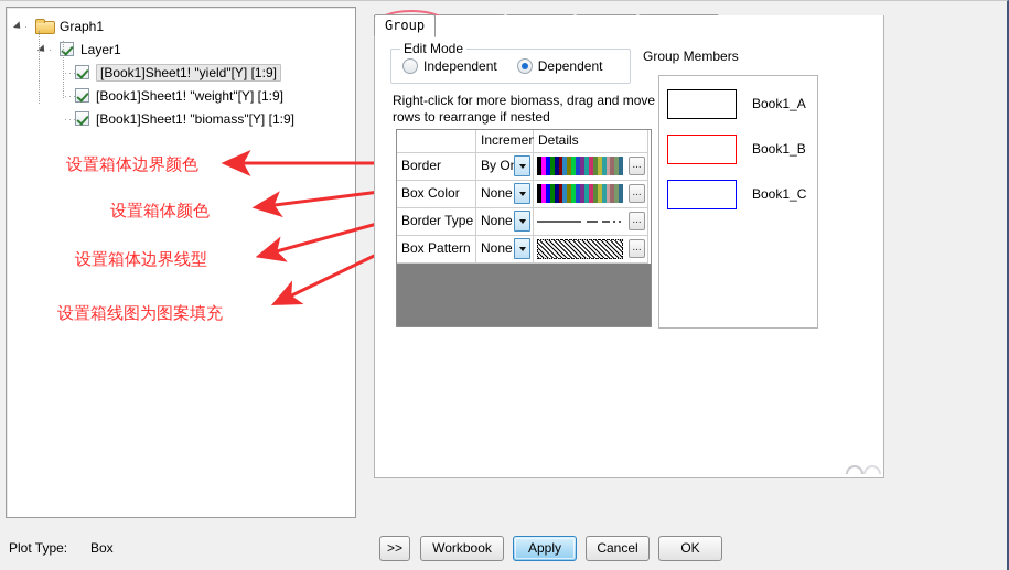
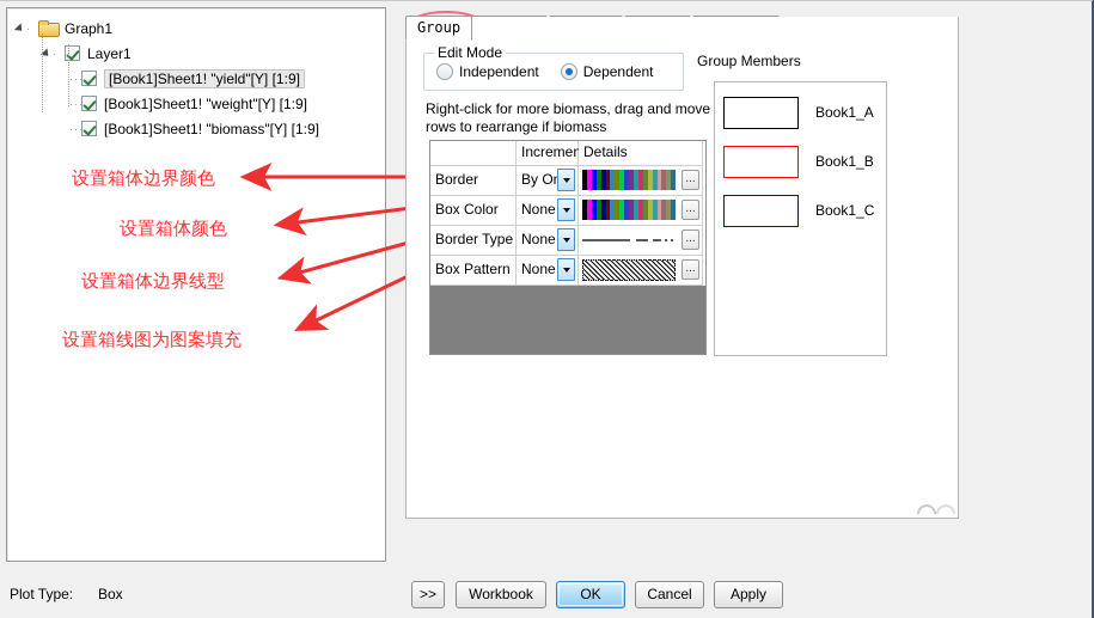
  ·
  Graph1
  ·
  Layer1
  [Book1]Sheet1! "yield"[Y] [1:9]
  [Book1]Sheet1! "weight"[Y] [1:9]
  [Book1]Sheet1! "biomass"[Y] [1:9]
  设置箱体边界颜色
  设置箱体颜色
  设置箱体边界线型
  设置箱线图为图案填充
  Group
  Edit Mode
  Independent
  Dependent
  Right-click for more biomass, drag and move
- rows to rearrange if nested
+ rows to rearrange if biomass
  Group Members
  Incremen
  Details
  By One
  ...
  Box Color
  None
  ...
  Border Type
  None
  ...
  Box Pattern
  None
  ...
  Book1_A
  Book1_B
  Book1_C
  Plot Type:
  Box
  >>
  Workbook
- Apply
+ OK
  Cancel
- OK
+ Apply
